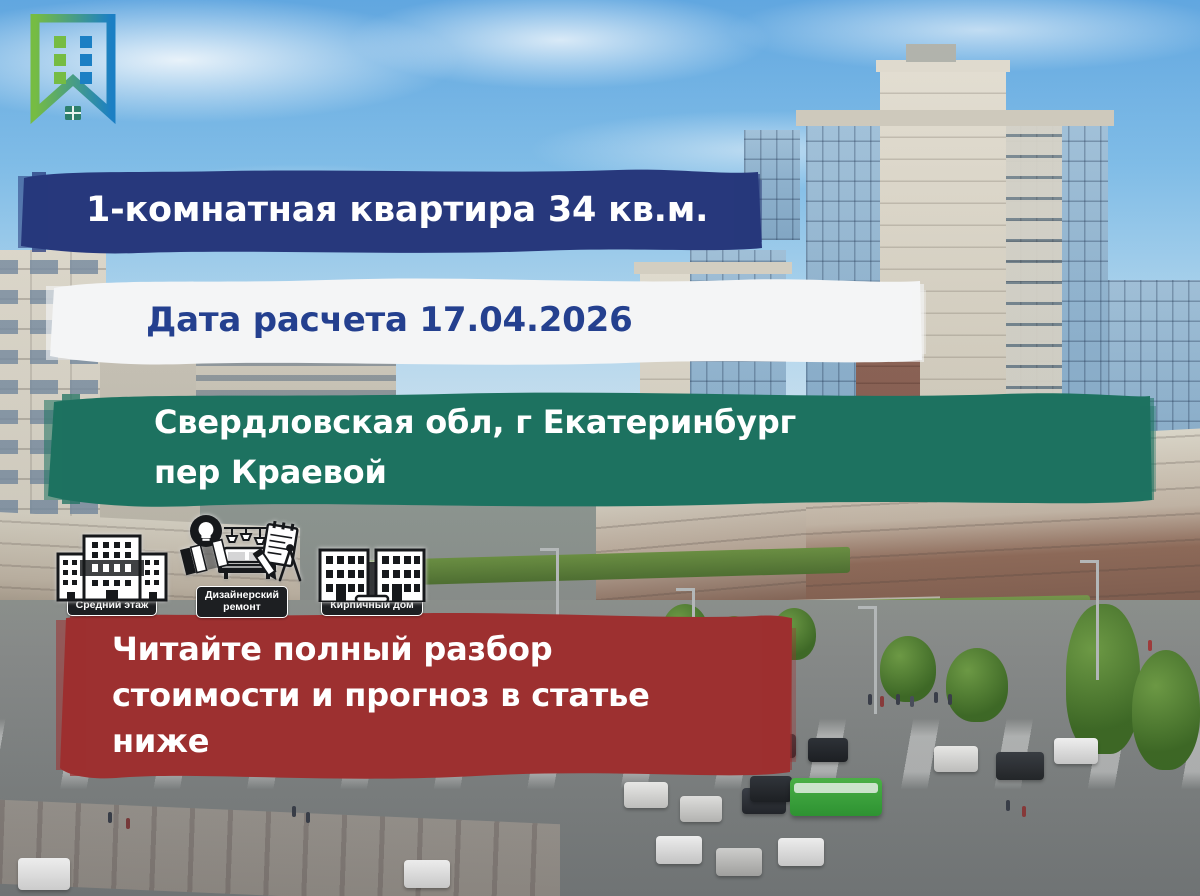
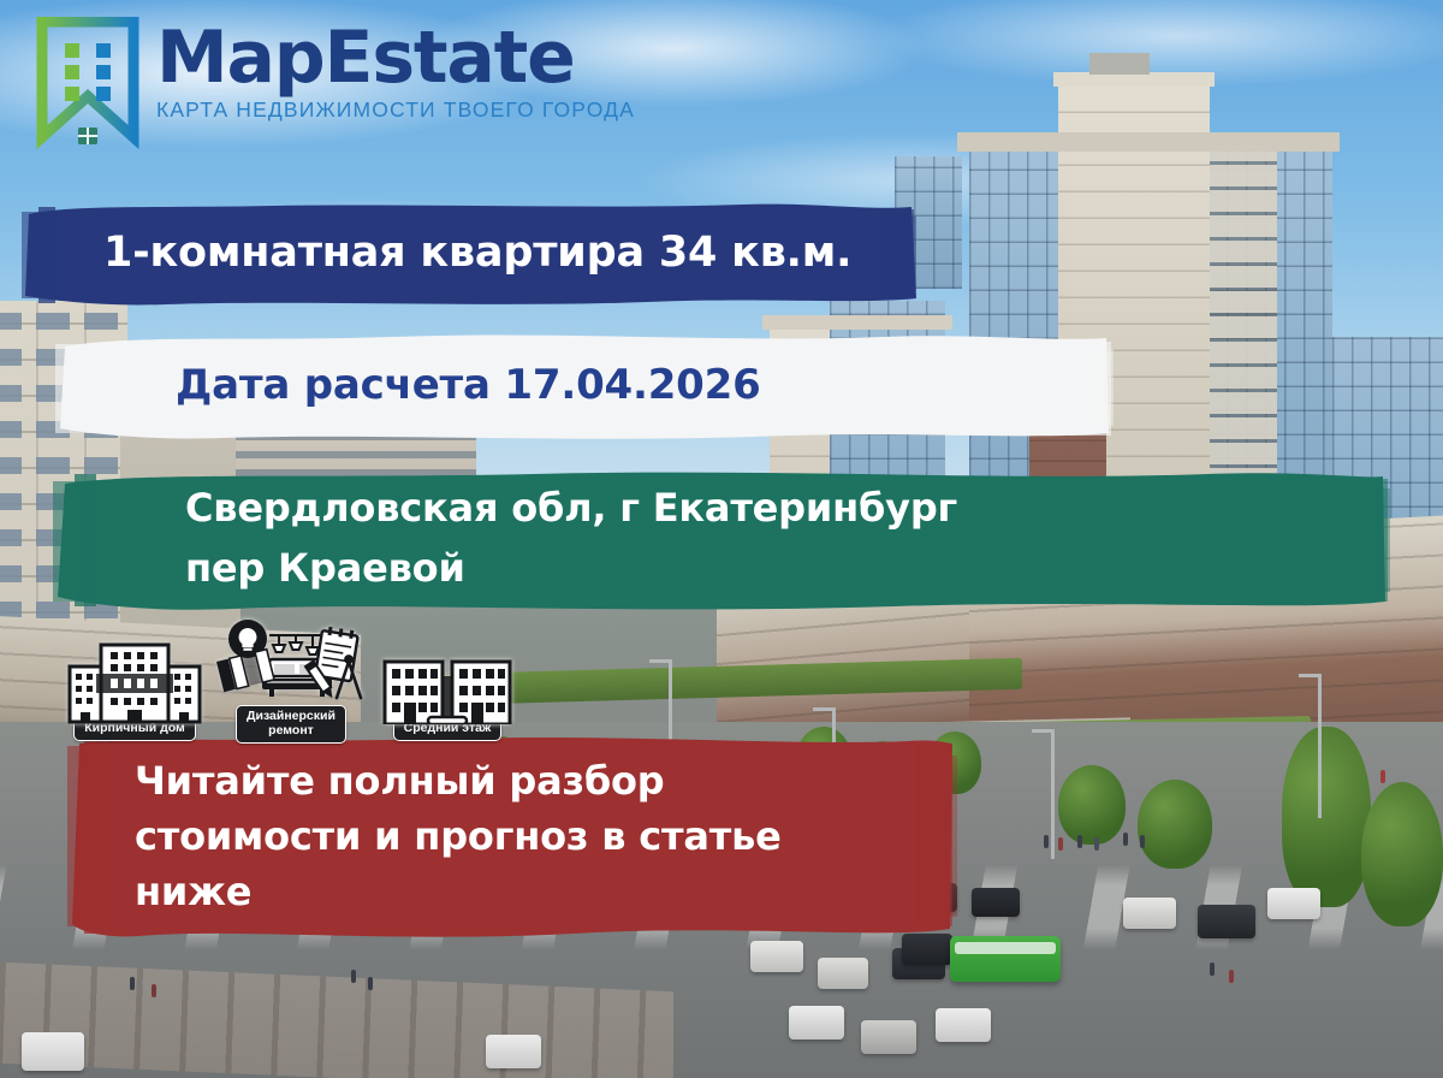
+ MapEstate
+ КАРТА НЕДВИЖИМОСТИ ТВОЕГО ГОРОДА
  1-комнатная квартира 34 кв.м.
  Дата расчета 17.04.2026
  Свердловская обл, г Екатеринбург
  пер Краевой
- Средний этаж
+ Кирпичный дом
  Дизайнерский
  ремонт
- Кирпичный дом
+ Средний этаж
  Читайте полный разбор
  стоимости и прогноз в статье
  ниже
